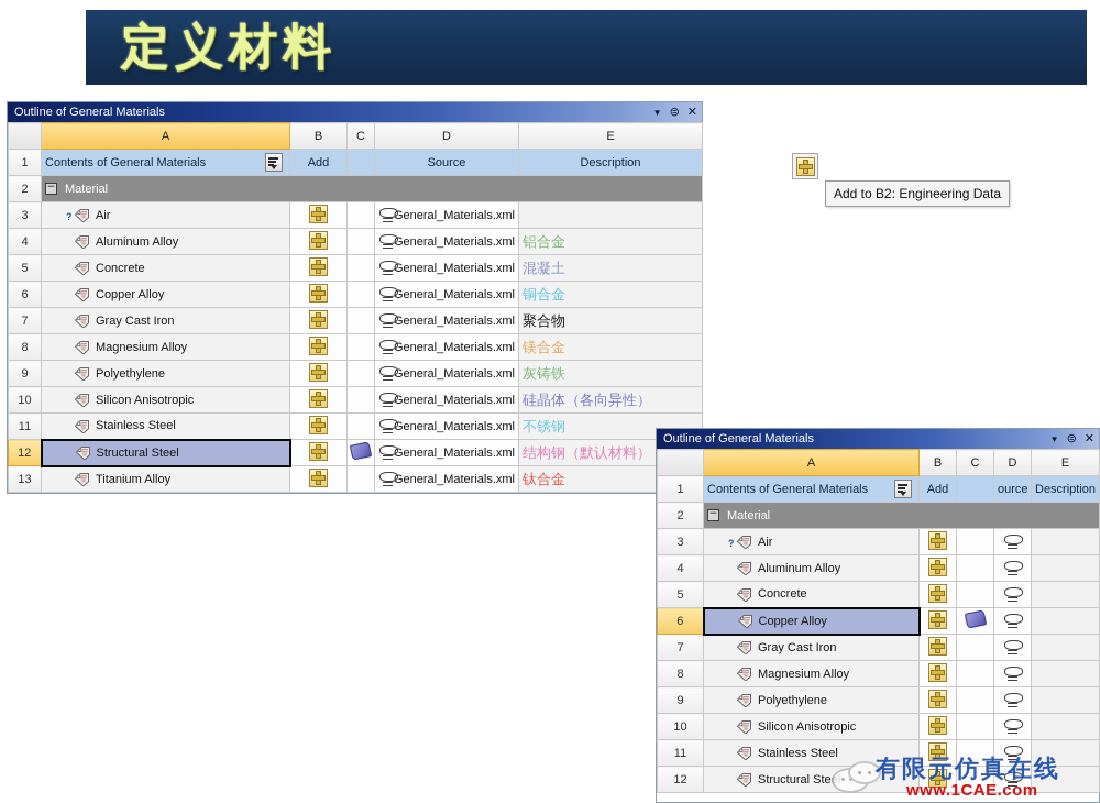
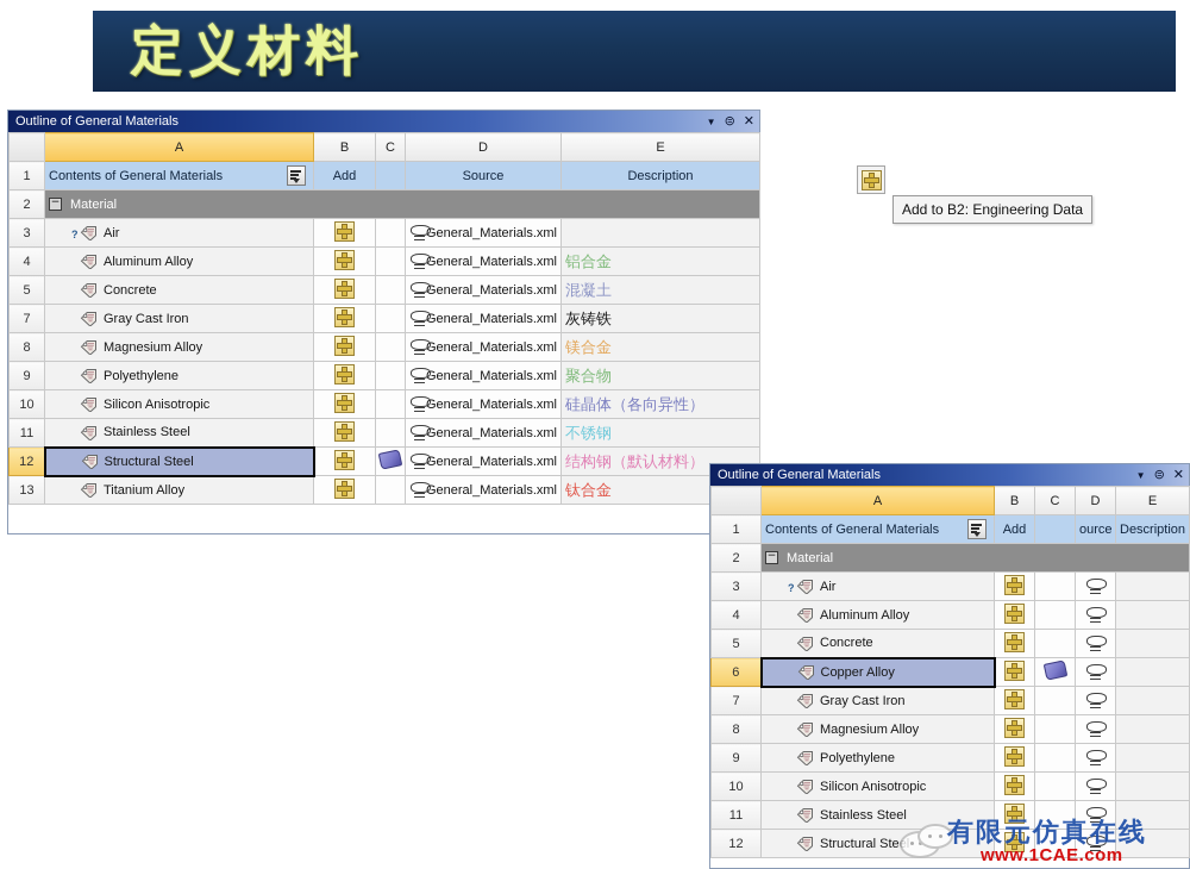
  定义材料
  Outline of General Materials
  ▼
  ⊜
  ✕
  	A	B	C	D	E
  1	Contents of General Materials	Add		Source	Description
  2	− Material
  3	? Air			General_Materials.xml
  4	Aluminum Alloy			General_Materials.xml	铝合金
  5	Concrete			General_Materials.xml	混凝土
- 6	Copper Alloy			General_Materials.xml	铜合金
- 7	Gray Cast Iron			General_Materials.xml	聚合物
+ 7	Gray Cast Iron			General_Materials.xml	灰铸铁
  8	Magnesium Alloy			General_Materials.xml	镁合金
- 9	Polyethylene			General_Materials.xml	灰铸铁
+ 9	Polyethylene			General_Materials.xml	聚合物
  10	Silicon Anisotropic			General_Materials.xml	硅晶体（各向异性）
  11	Stainless Steel			General_Materials.xml	不锈钢
  12	Structural Steel			General_Materials.xml	结构钢（默认材料）
  13	Titanium Alloy			General_Materials.xml	钛合金
  Outline of General Materials
  ▼
  ⊜
  ✕
  	A	B	C	D	E
  1	Contents of General Materials	Add		ource	Description
  2	− Material
  3	? Air
  4	Aluminum Alloy
  5	Concrete
  6	Copper Alloy
  7	Gray Cast Iron
  8	Magnesium Alloy
  9	Polyethylene
  10	Silicon Anisotropic
  11	Stainless Steel
  12	Structural Steel
  Add to B2: Engineering Data
  有限元仿真在线
  www.1CAE.com
